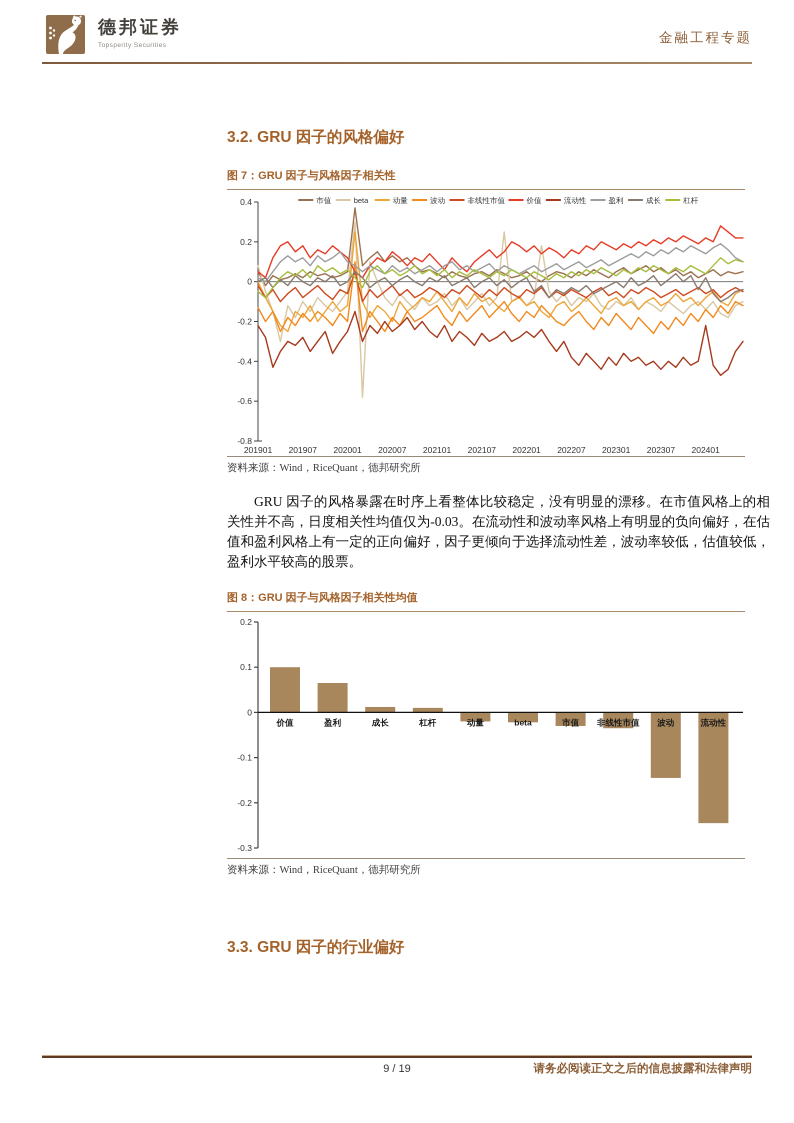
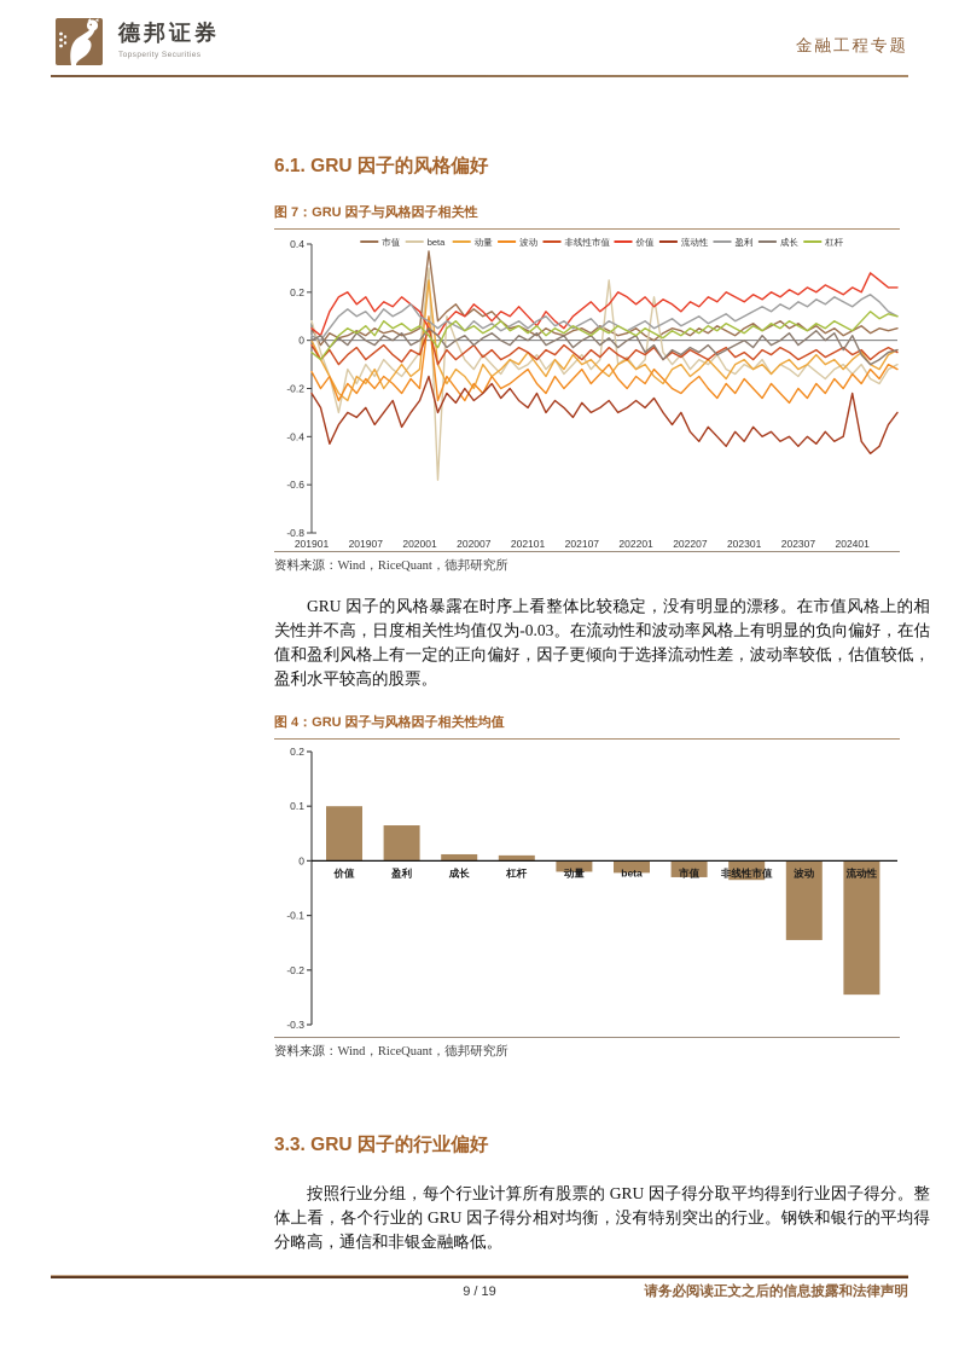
  德邦证券
  金融工程专题
- 3.2. GRU 因子的风格偏好
+ 6.1. GRU 因子的风格偏好
  图 7：GRU 因子与风格因子相关性
  0.4
  0.2
  0
  -0.2
  -0.4
  -0.6
  -0.8
  201901
  201907
  202001
  202007
  202101
  202107
  202201
  202207
  202301
  202307
  202401
  市值
  beta
  动量
  波动
  非线性市值
  价值
  流动性
  盈利
  成长
  杠杆
  资料来源：Wind，RiceQuant，德邦研究所
  GRU 因子的风格暴露在时序上看整体比较稳定，没有明显的漂移。在市值风格上的相关性并不高，日度相关性均值仅为-0.03。在流动性和波动率风格上有明显的负向偏好，在估值和盈利风格上有一定的正向偏好，因子更倾向于选择流动性差，波动率较低，估值较低，盈利水平较高的股票。
- 图 8：GRU 因子与风格因子相关性均值
+ 图 4：GRU 因子与风格因子相关性均值
  0.2
  0.1
  0
  -0.1
  -0.2
  -0.3
  价值
  盈利
  成长
  杠杆
  动量
  beta
  市值
  非线性市值
  波动
  流动性
  资料来源：Wind，RiceQuant，德邦研究所
  3.3. GRU 因子的行业偏好
+ 按照行业分组，每个行业计算所有股票的 GRU 因子得分取平均得到行业因子得分。整体上看，各个行业的 GRU 因子得分相对均衡，没有特别突出的行业。钢铁和银行的平均得分略高，通信和非银金融略低。
  9 / 19
  请务必阅读正文之后的信息披露和法律声明
